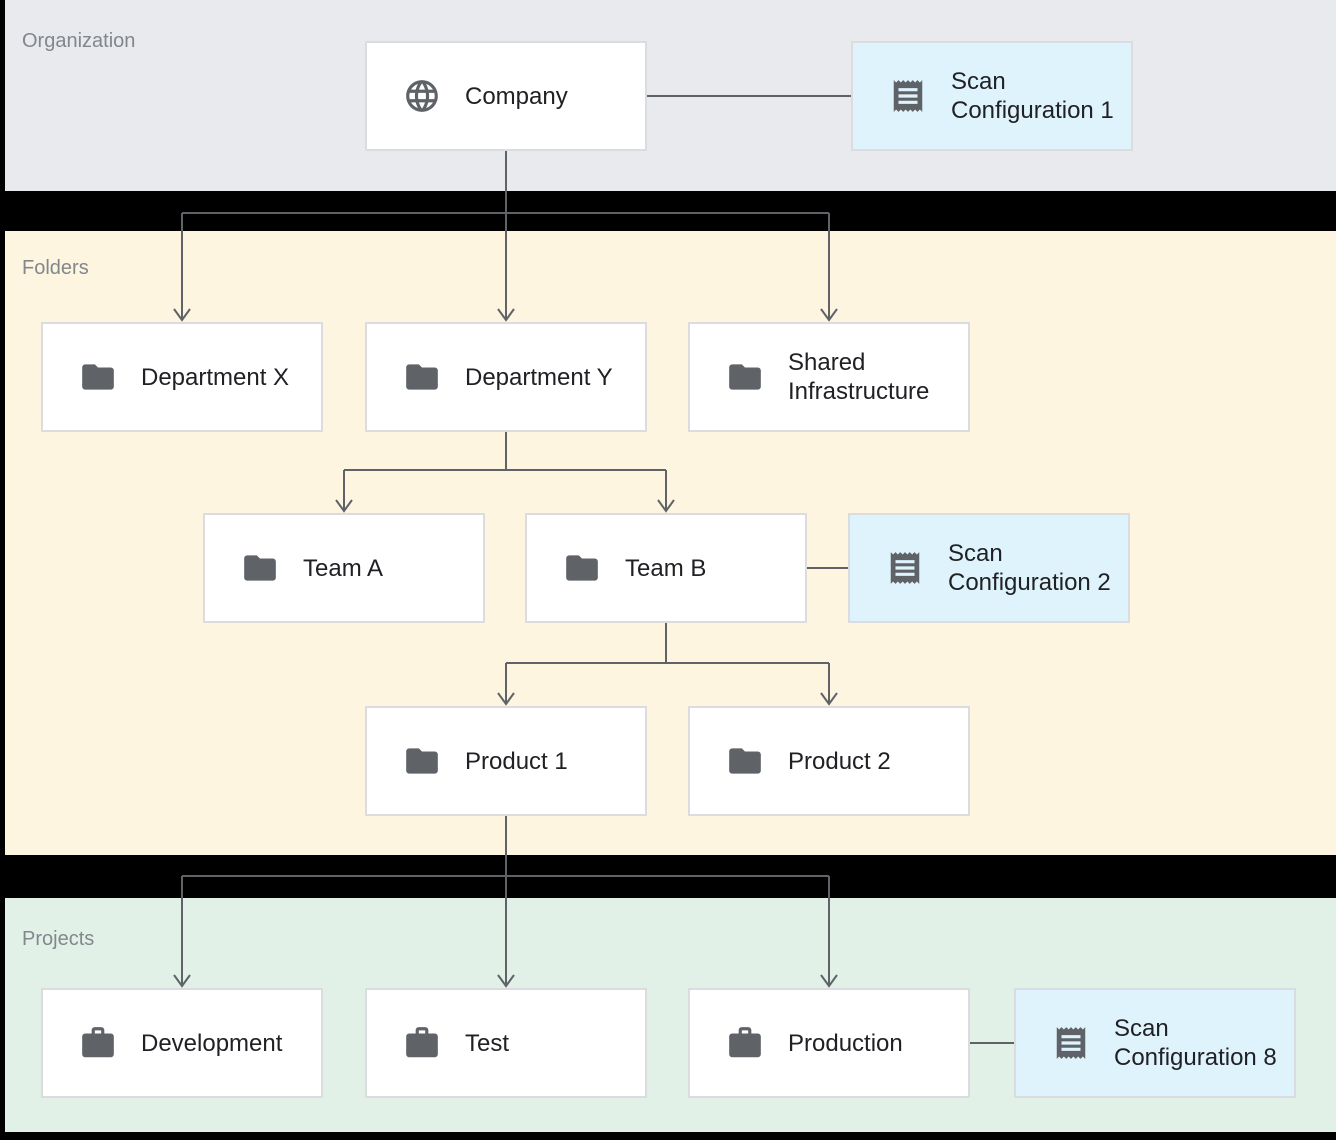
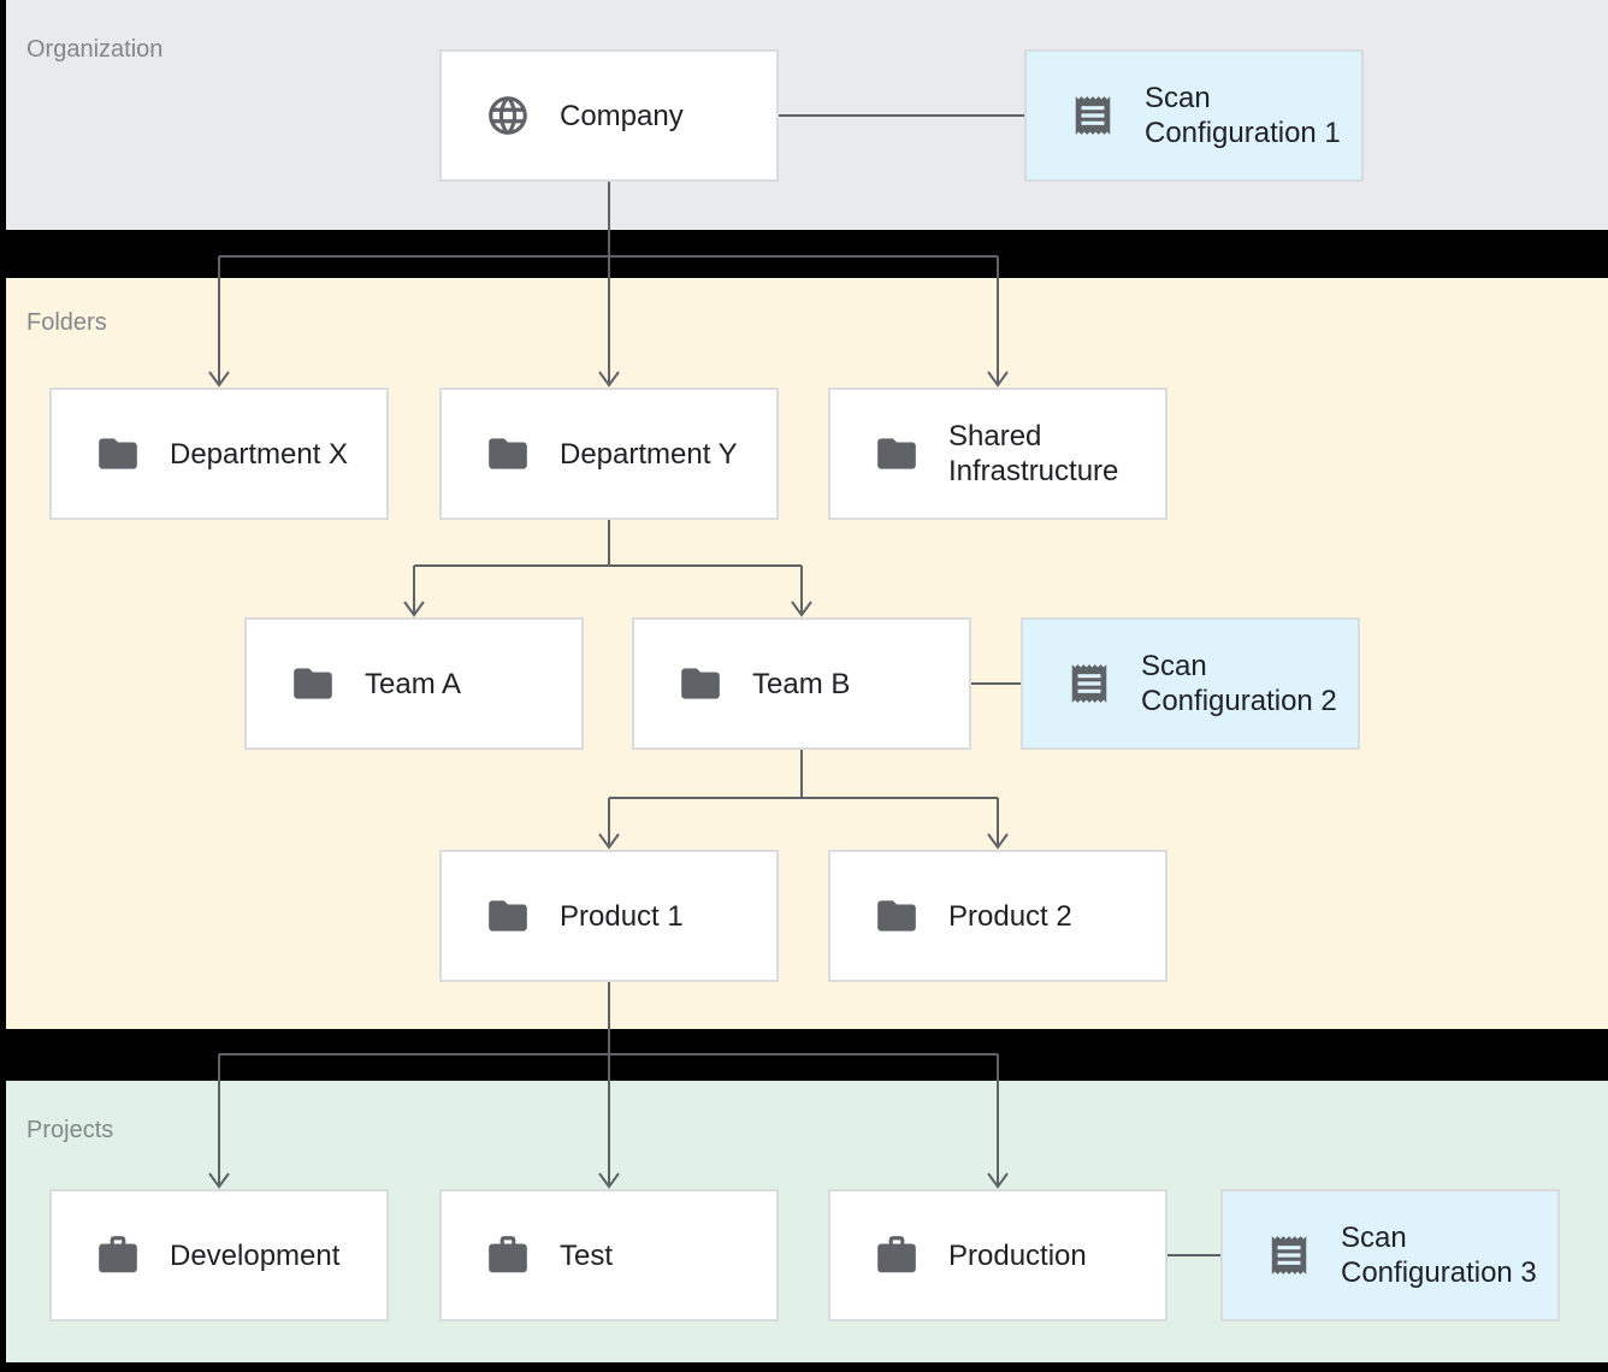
  Organization
  Folders
  Projects
  Company
  Scan Configuration 1
  Department X
  Department Y
  Shared Infrastructure
  Team A
  Team B
  Scan Configuration 2
  Product 1
  Product 2
  Development
  Test
  Production
- Scan Configuration 8
+ Scan Configuration 3
